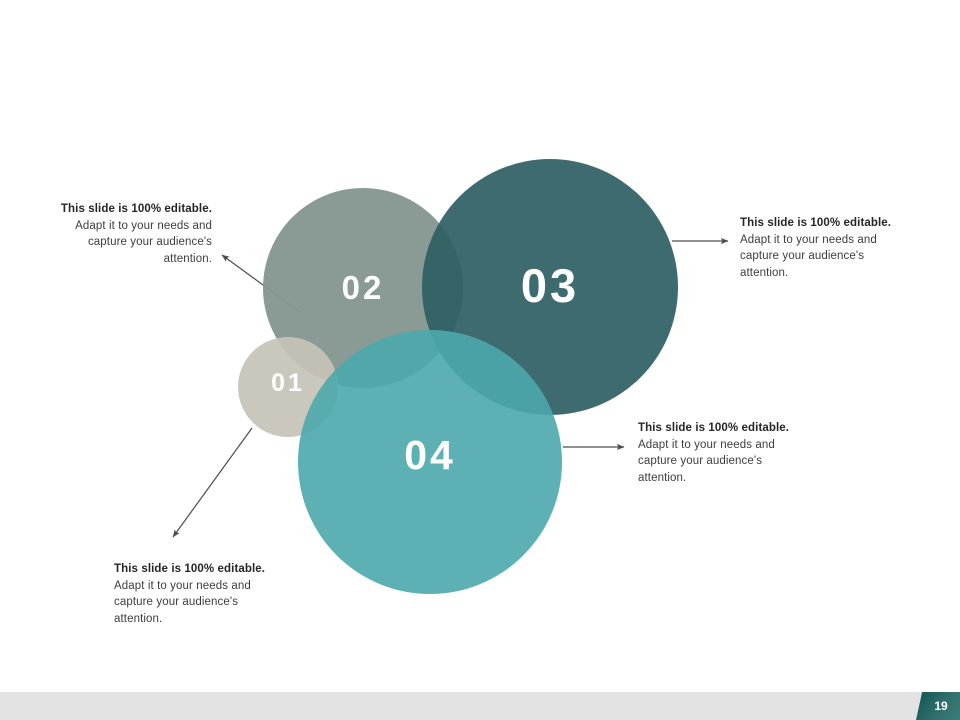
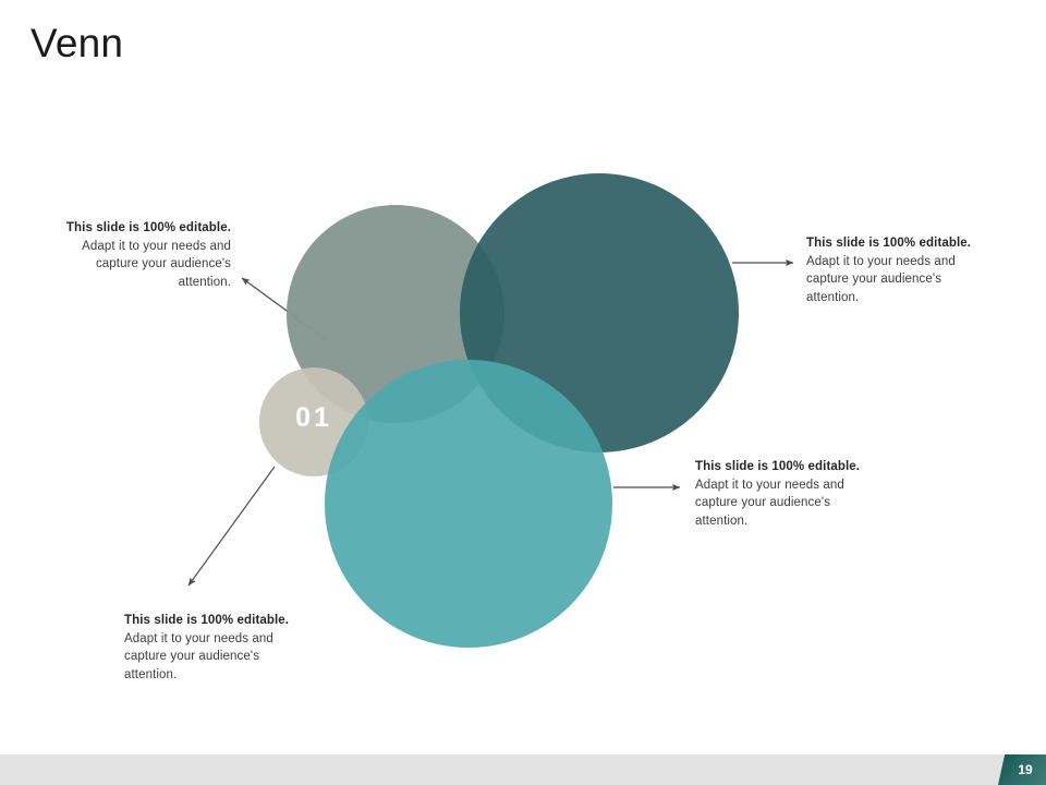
+ Venn
  01
- 02
- 03
- 04
  This slide is 100% editable. Adapt it to your needs and capture your audience's attention.
  This slide is 100% editable. Adapt it to your needs and capture your audience's attention.
  This slide is 100% editable. Adapt it to your needs and capture your audience's attention.
  This slide is 100% editable. Adapt it to your needs and capture your audience's attention.
  19
